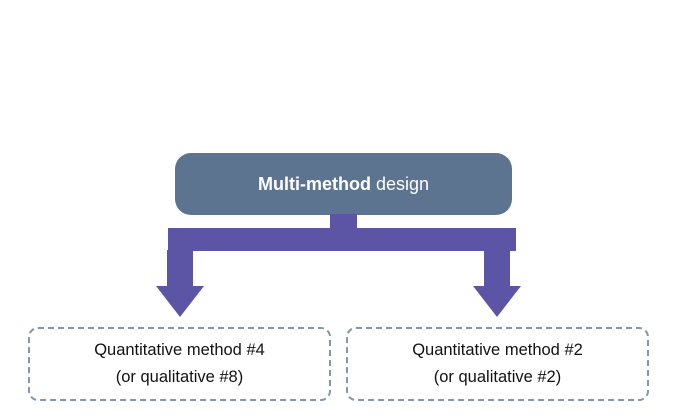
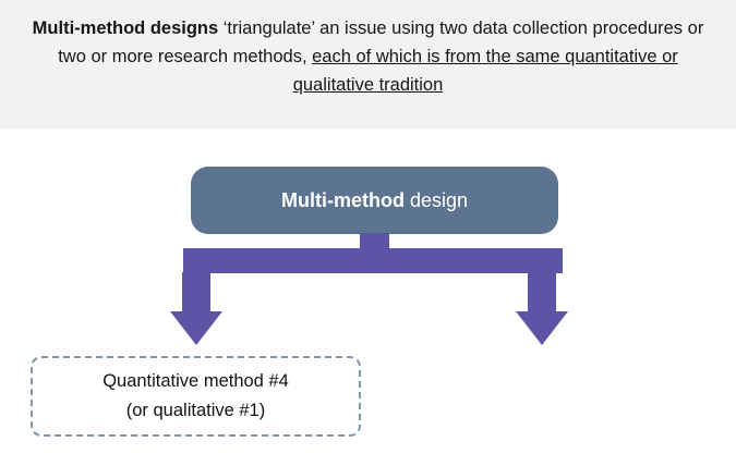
+ Multi-method designs ‘triangulate’ an issue using two data collection procedures or two or more research methods, each of which is from the same quantitative or qualitative tradition
  Multi-method design
  Quantitative method #4
- (or qualitative #8)
+ (or qualitative #1)
- Quantitative method #2
- (or qualitative #2)
